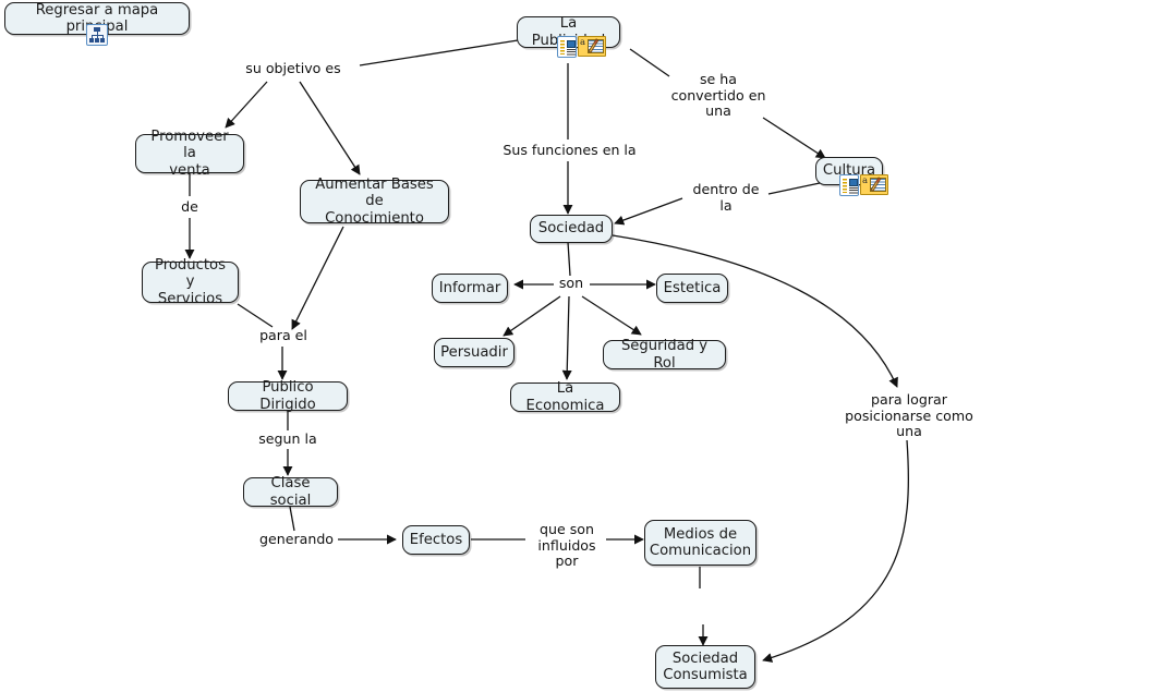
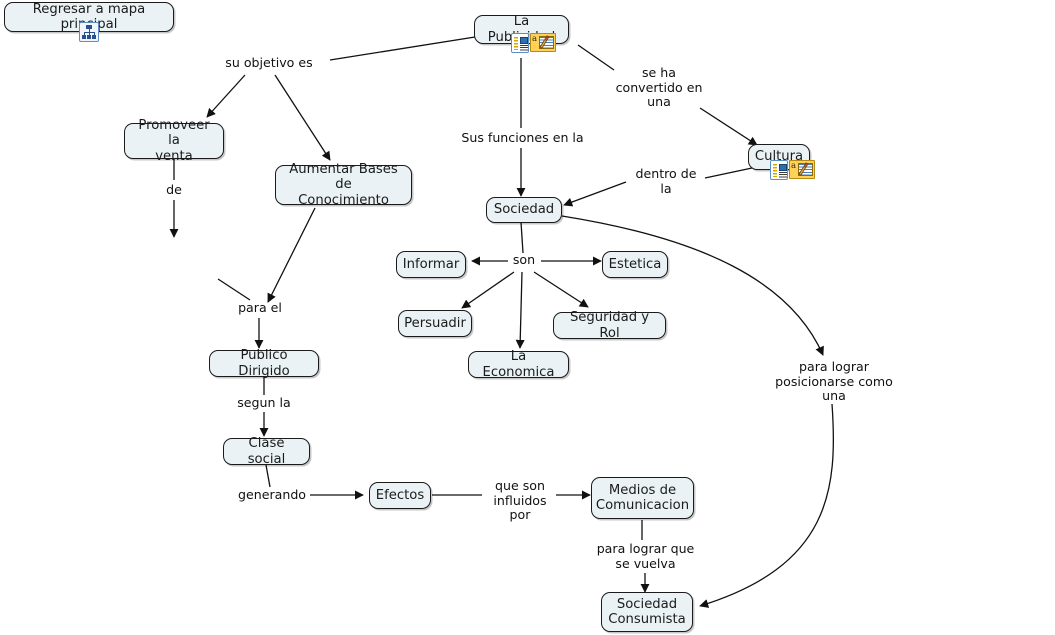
  Regresar a mapa pripal
  a
  Promoveer la
  venta
  Aumentar Bases de
  Conocimiento
- Productos y
- Servicios
  Publico Dirigido
  Clase social
  Efectos
  Medios de
  Comunicacion
  Sociedad
  Consumista
  Sociedad
  Cultura
  a
  Informar
  Estetica
  Persuadir
  La Economica
  Seguridad y Rol
  su objetivo es
  se ha
  convertido en
  una
  Sus funciones en la
  dentro de
  la
  de
  para el
  segun la
  generando
  que son
  influidos por
+ para lograr que
+ se vuelva
  para lograr
  posicionarse como
  una
  son
